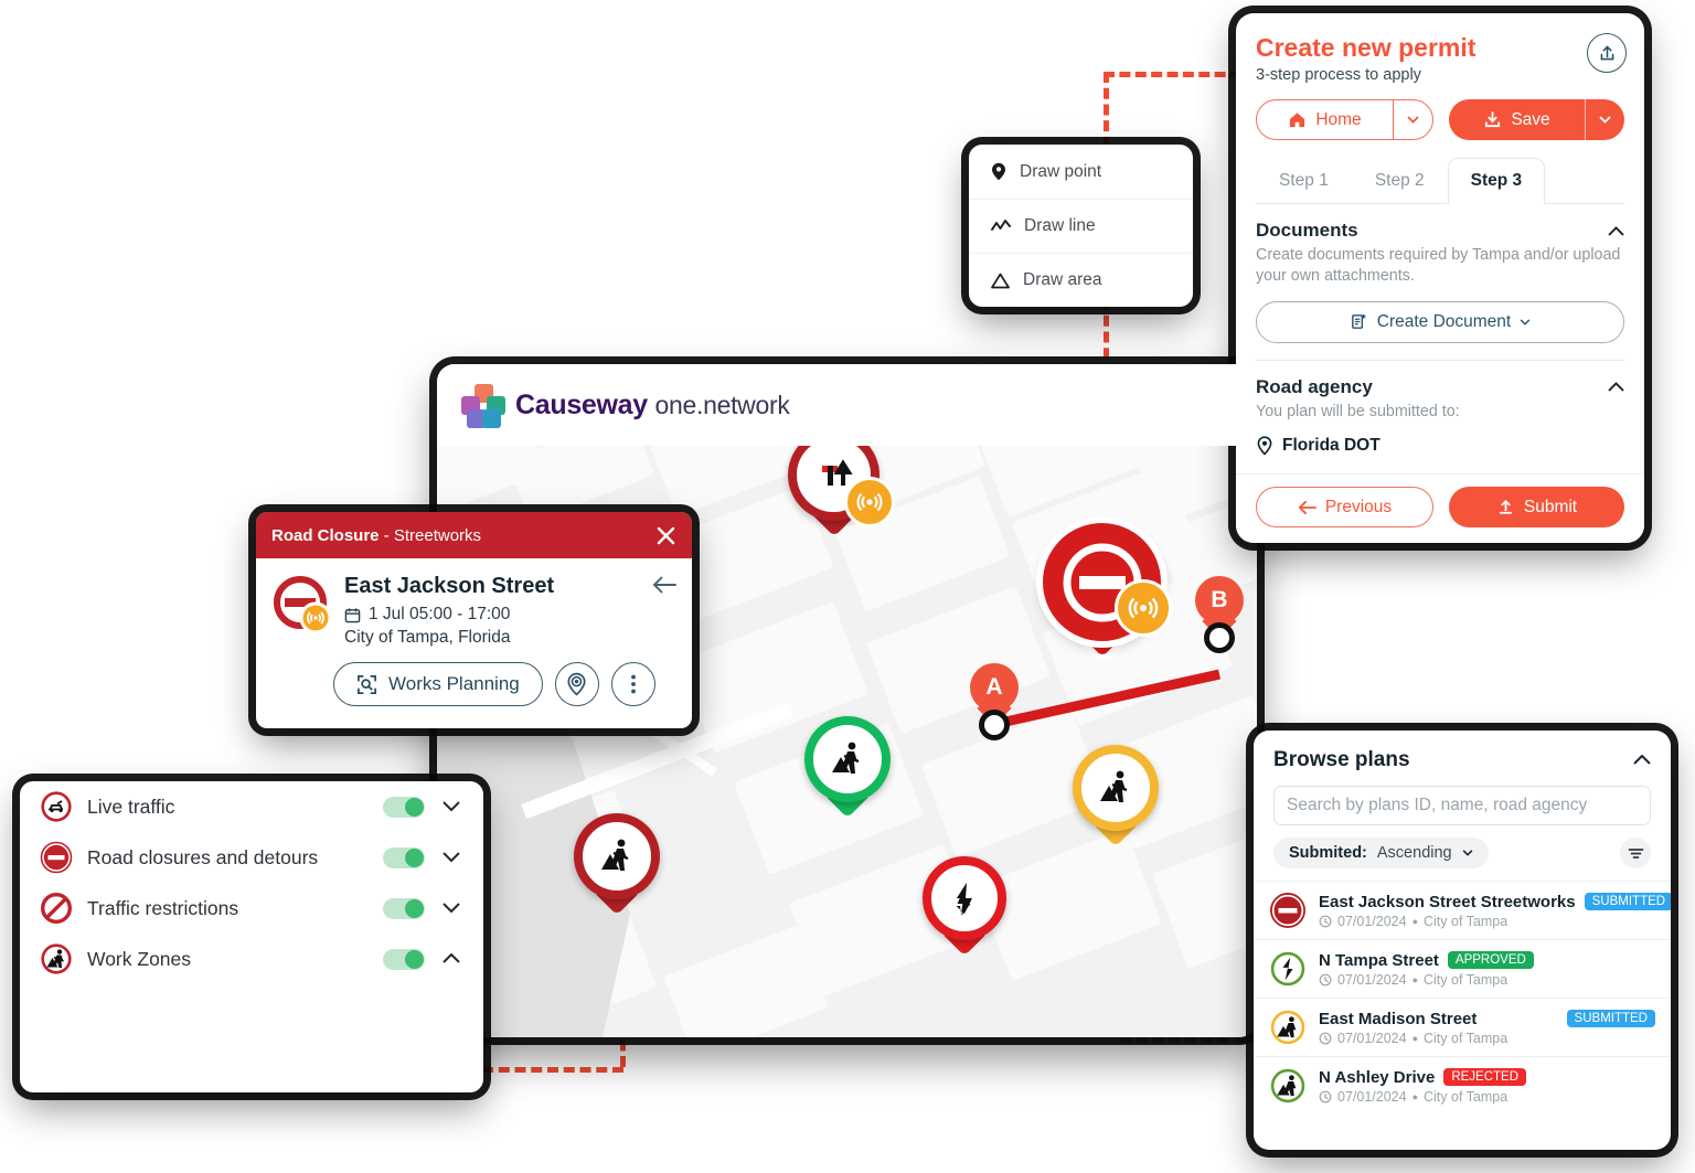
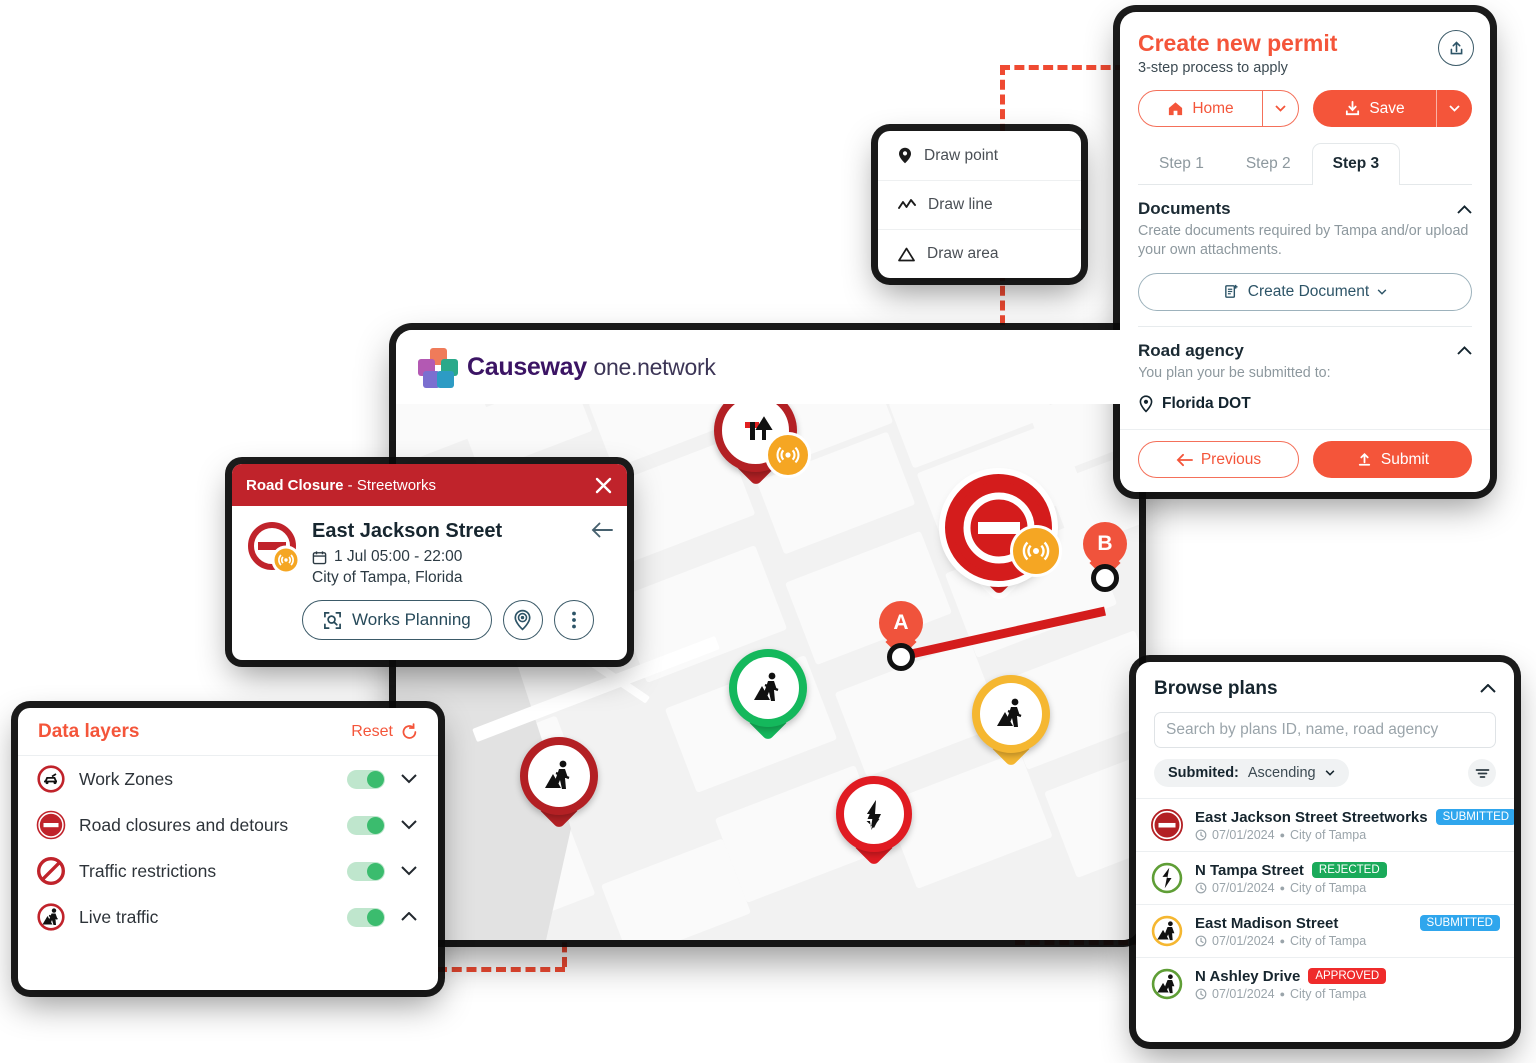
  Causeway one.network
  A
  B
  Create new permit
  3-step process to apply
  Home
  Save
  Step 1
  Step 2
  Step 3
  Documents
  Create documents required by Tampa and/or upload your own attachments.
  Create Document
  Road agency
- You plan will be submitted to:
+ You plan your be submitted to:
  Florida DOT
  Previous
  Submit
  Draw point
  Draw line
  Draw area
  Road Closure - Streetworks
  East Jackson Street
- 1 Jul 05:00 - 17:00
+ 1 Jul 05:00 - 22:00
  City of Tampa, Florida
  Works Planning
+ Data layers
+ Reset
- Live traffic
+ Work Zones
  Road closures and detours
  Traffic restrictions
- Work Zones
+ Live traffic
  Browse plans
  Search by plans ID, name, road agency
  Submited:
  Ascending
  East Jackson Street Streetworks
  SUBMITTED
  07/01/2024
  ●
  City of Tampa
  N Tampa Street
- APPROVED
+ REJECTED
  07/01/2024
  ●
  City of Tampa
  East Madison Street
  SUBMITTED
  07/01/2024
  ●
  City of Tampa
  N Ashley Drive
- REJECTED
+ APPROVED
  07/01/2024
  ●
  City of Tampa
